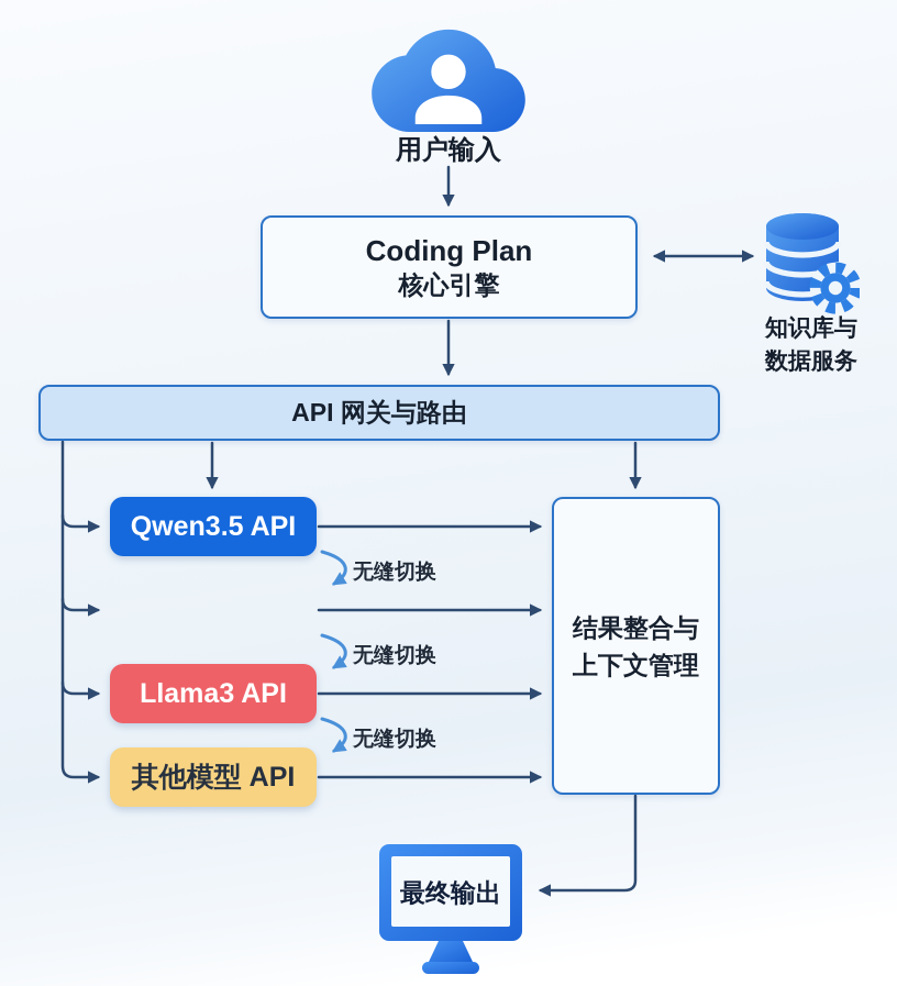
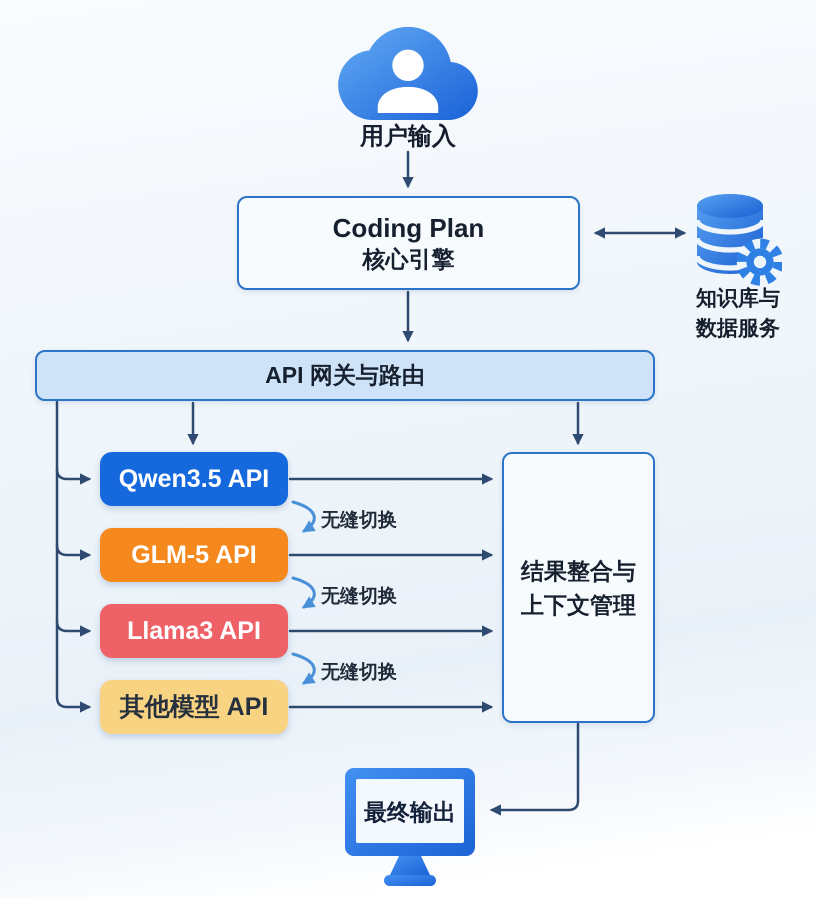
  用户输入
  Coding Plan
  核心引擎
  知识库与
  数据服务
  API 网关与路由
  Qwen3.5 API
+ GLM-5 API
  Llama3 API
  其他模型 API
  无缝切换
  无缝切换
  无缝切换
  结果整合与
  上下文管理
  最终输出
